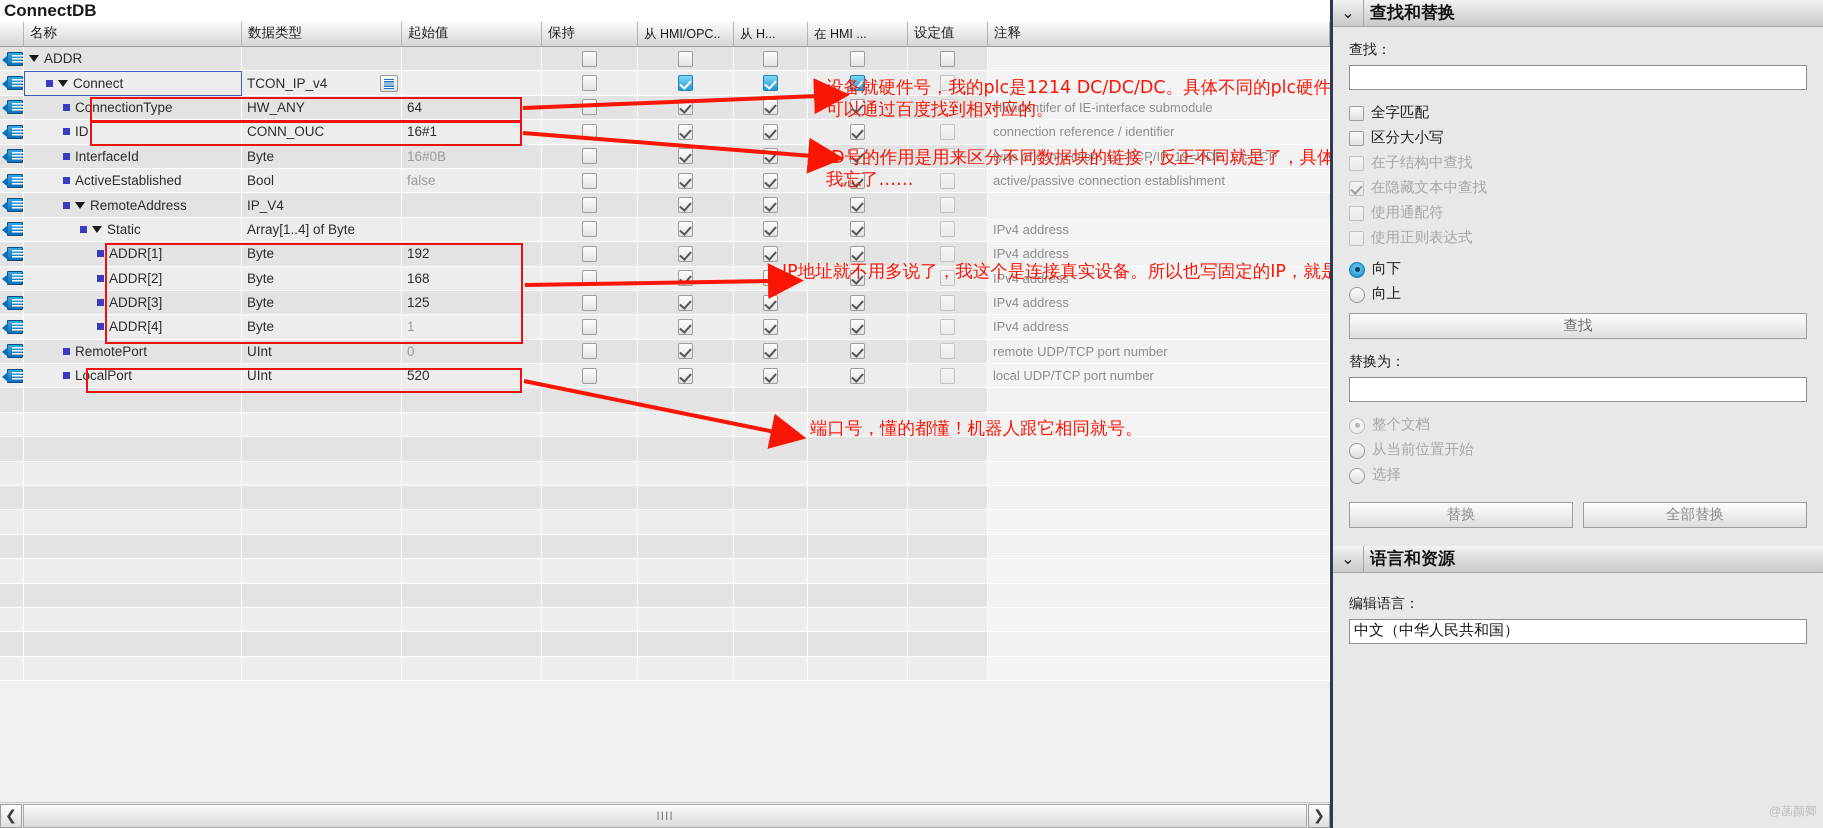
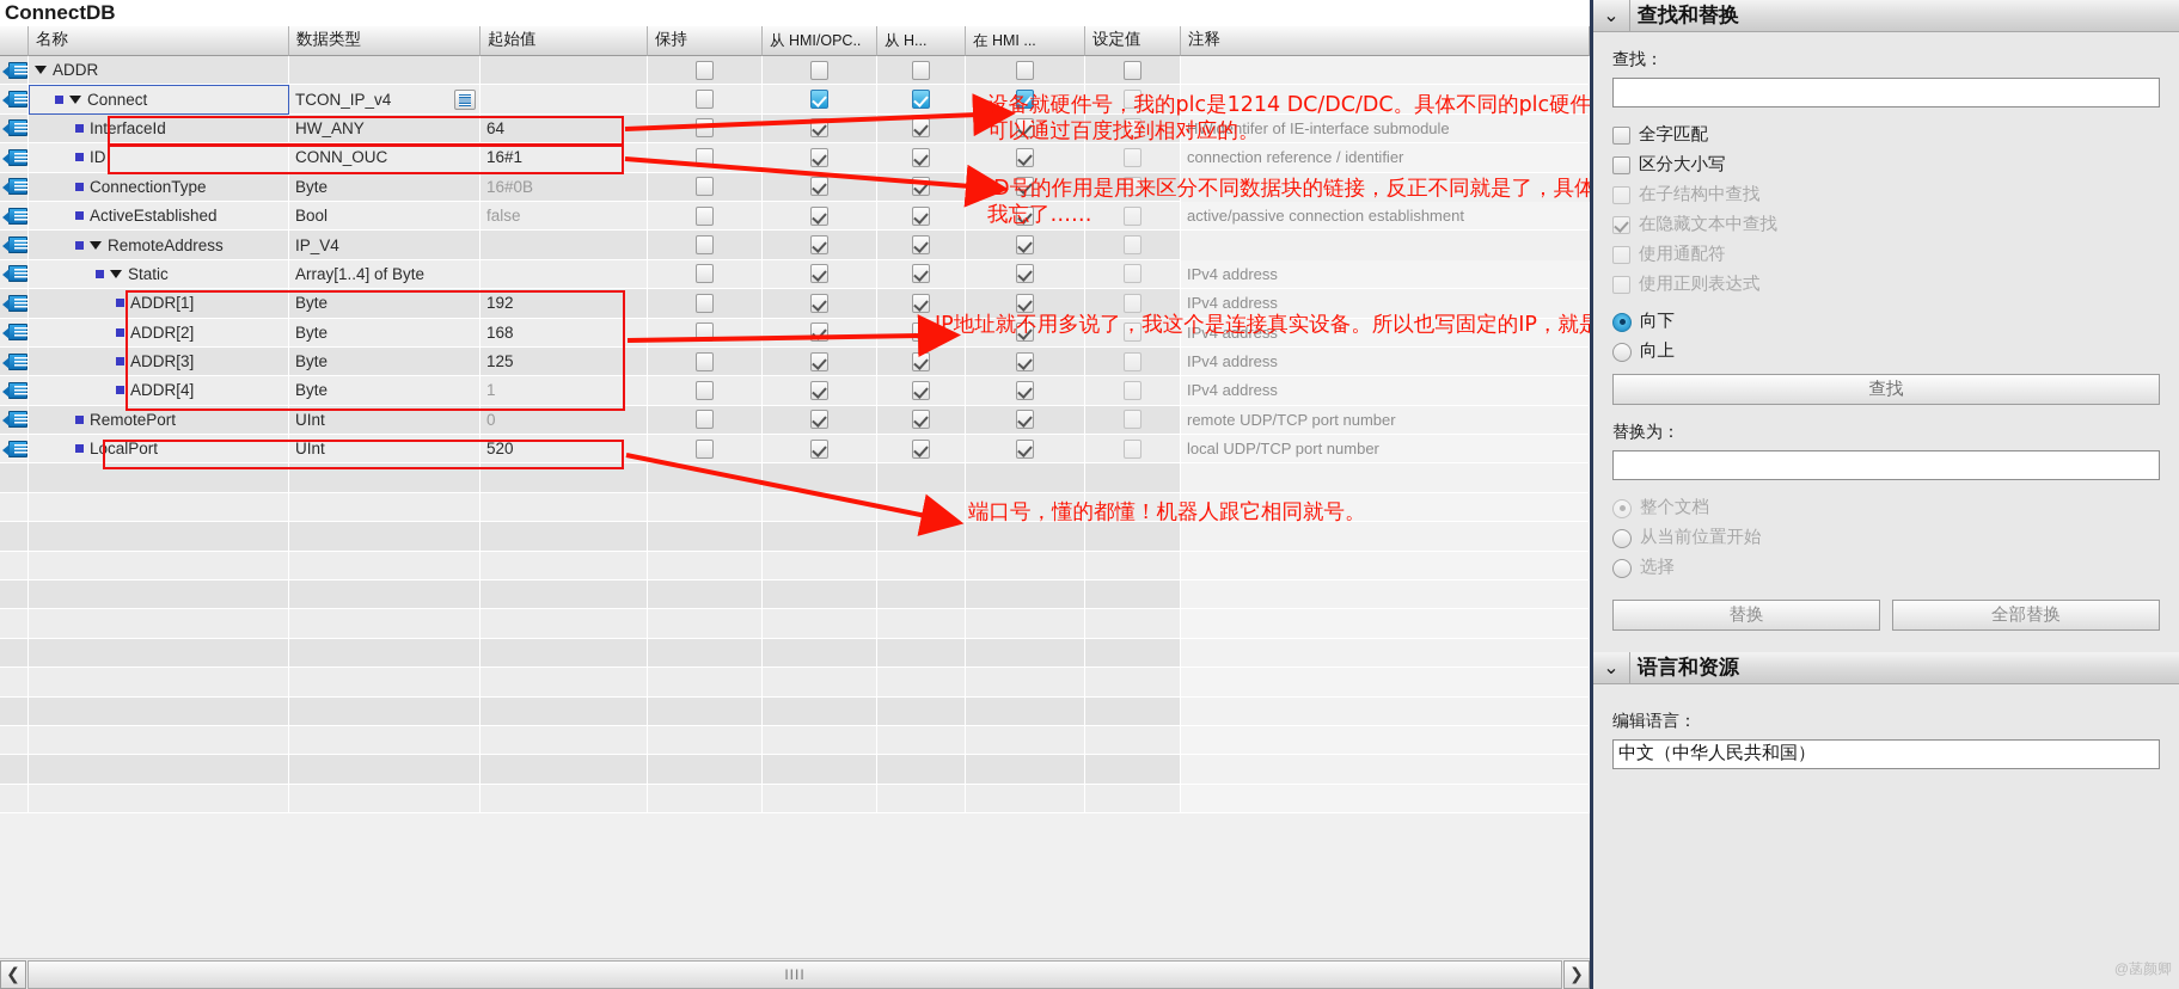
  ConnectDB
  名称
  数据类型
  起始值
  保持
  从 HMI/OPC..
  从 H...
  在 HMI ...
  设定值
  注释
  ADDR
  Connect
  TCON_IP_v4
- ConnectionType
+ InterfaceId
  HW_ANY
  64
  HWidentifer of IE-interface submodule
  ID
  CONN_OUC
  16#1
  connection reference / identifier
- InterfaceId
+ ConnectionType
  Byte
  16#0B
- type of connection: 11=TCP/IP, 19=UDP, 17=TCP
  ActiveEstablished
  Bool
  false
  active/passive connection establishment
  RemoteAddress
  IP_V4
  Static
  Array[1..4] of Byte
  IPv4 address
  ADDR[1]
  Byte
  192
  IPv4 address
  ADDR[2]
  Byte
  168
  IPv4 address
  ADDR[3]
  Byte
  125
  IPv4 address
  ADDR[4]
  Byte
  1
  IPv4 address
  RemotePort
  UInt
  0
  remote UDP/TCP port number
  LocalPort
  UInt
  520
  local UDP/TCP port number
  设备就硬件号，我的plc是1214 DC/DC/DC。具体不同的plc硬件
  可以通过百度找到相对应的。
  ID号的作用是用来区分不同数据块的链接，反正不同就是了，具体
  我忘了……
  IP地址就不用多说了，我这个是连接真实设备。所以也写固定的IP，就
  端口号，懂的都懂！机器人跟它相同就号。
  ❮
  IIII
  ❯
  ⌄
  查找和替换
  查找：
  全字匹配
  区分大小写
  在子结构中查找
  在隐藏文本中查找
  使用通配符
  使用正则表达式
  向下
  向上
  查找
  替换为：
  整个文档
  从当前位置开始
  选择
  替换
  全部替换
  ⌄
  语言和资源
  编辑语言：
  中文（中华人民共和国）
  @菡颜卿
